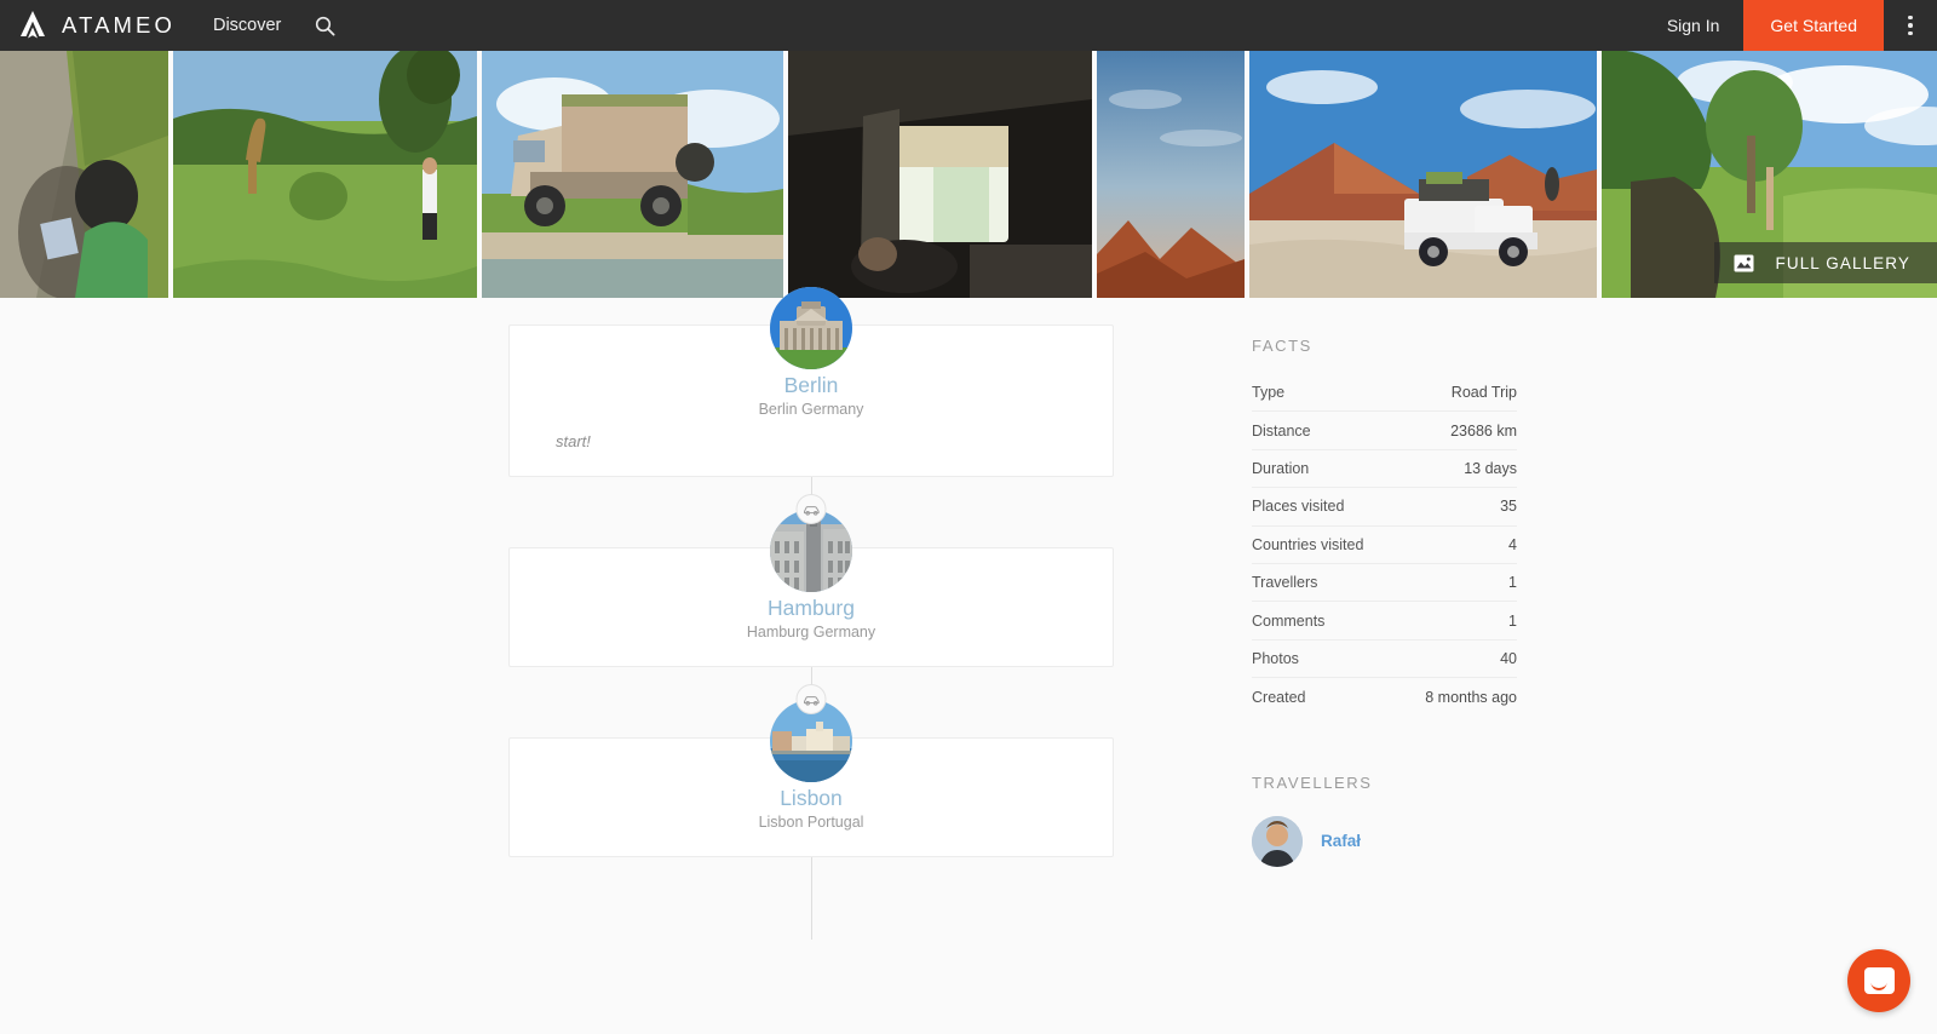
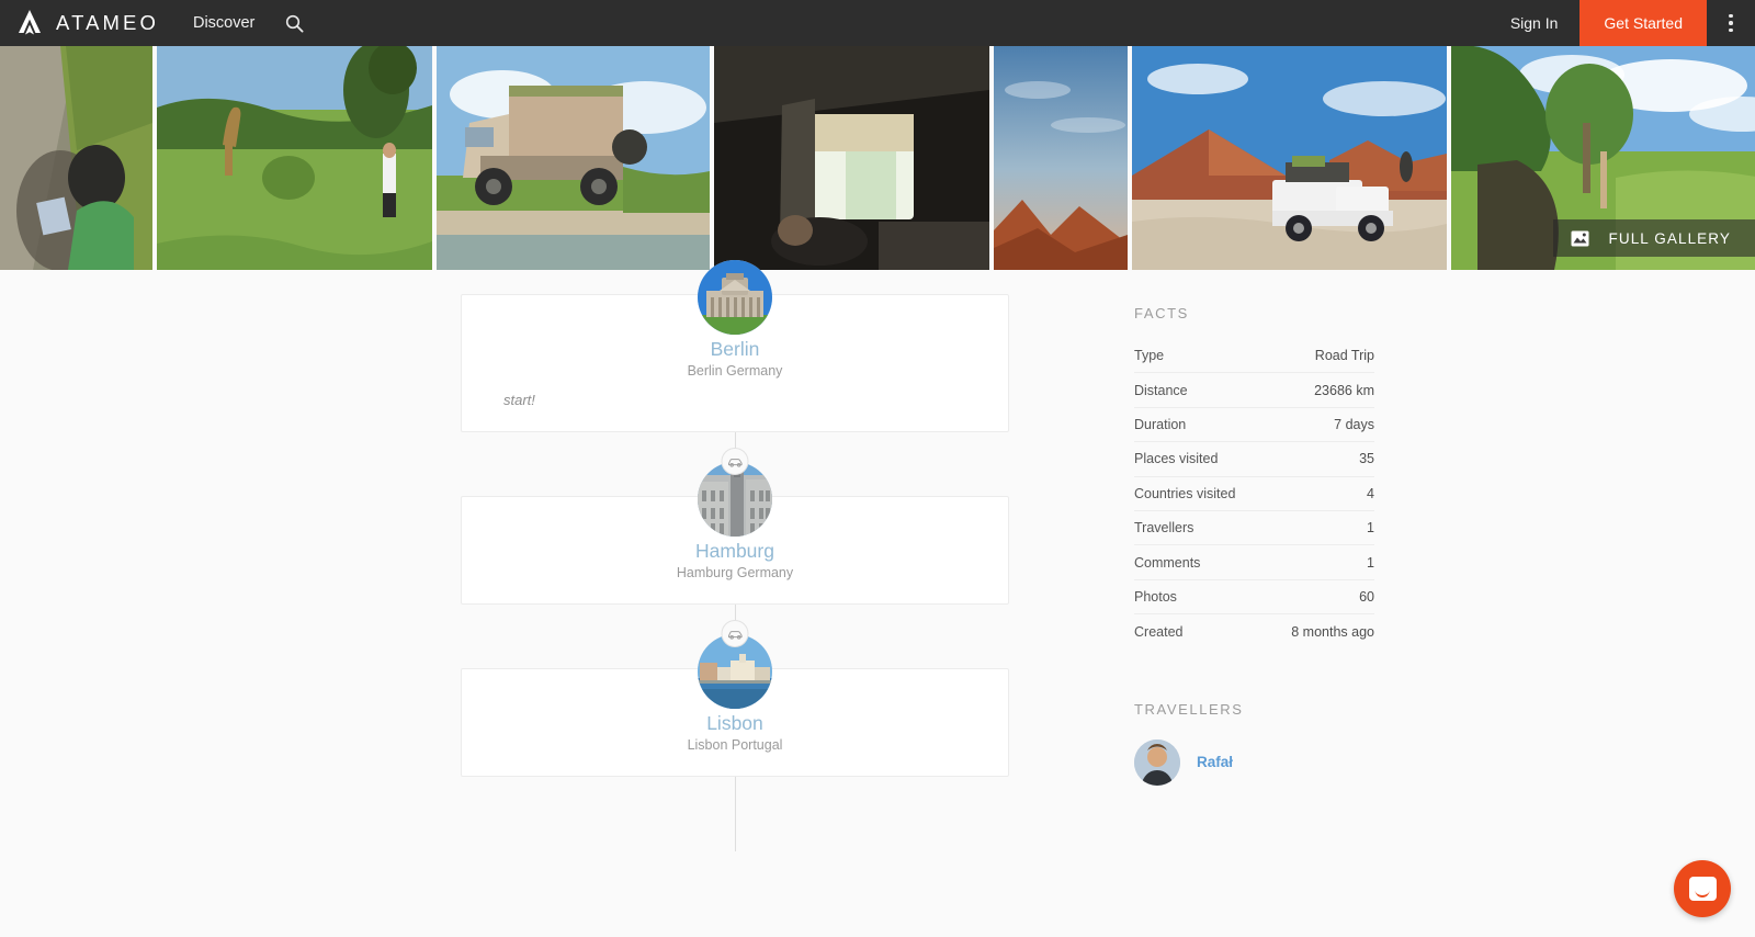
  ATAMEO
  Discover
  Sign In
  Get Started
  FULL GALLERY
  Berlin
  Berlin Germany
  start!
  Hamburg
  Hamburg Germany
  Lisbon
  Lisbon Portugal
  FACTS
  Type
  Road Trip
  Distance
  23686 km
  Duration
- 13 days
+ 7 days
  Places visited
  35
  Countries visited
  4
  Travellers
  1
  Comments
  1
  Photos
- 40
+ 60
  Created
  8 months ago
  TRAVELLERS
  Rafał
